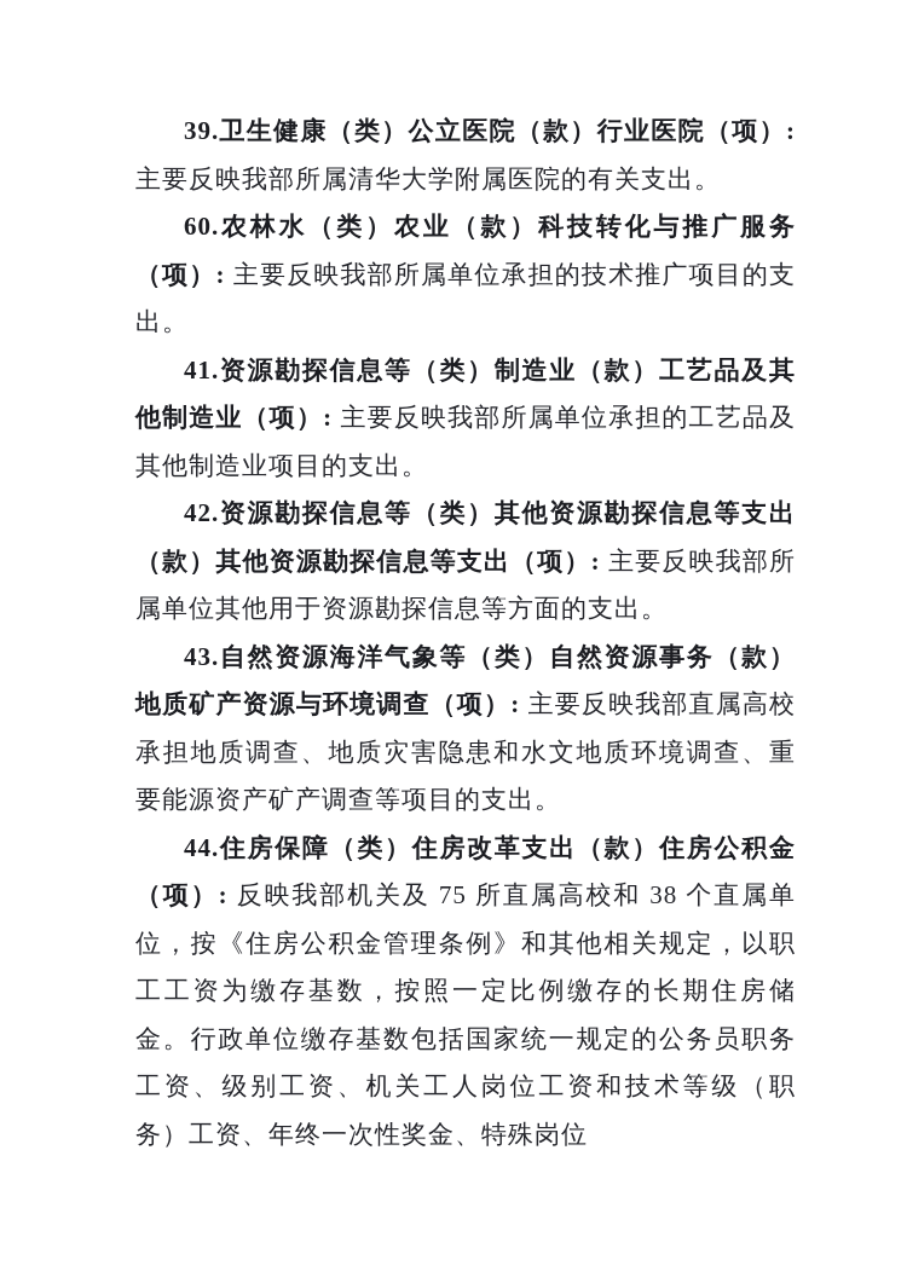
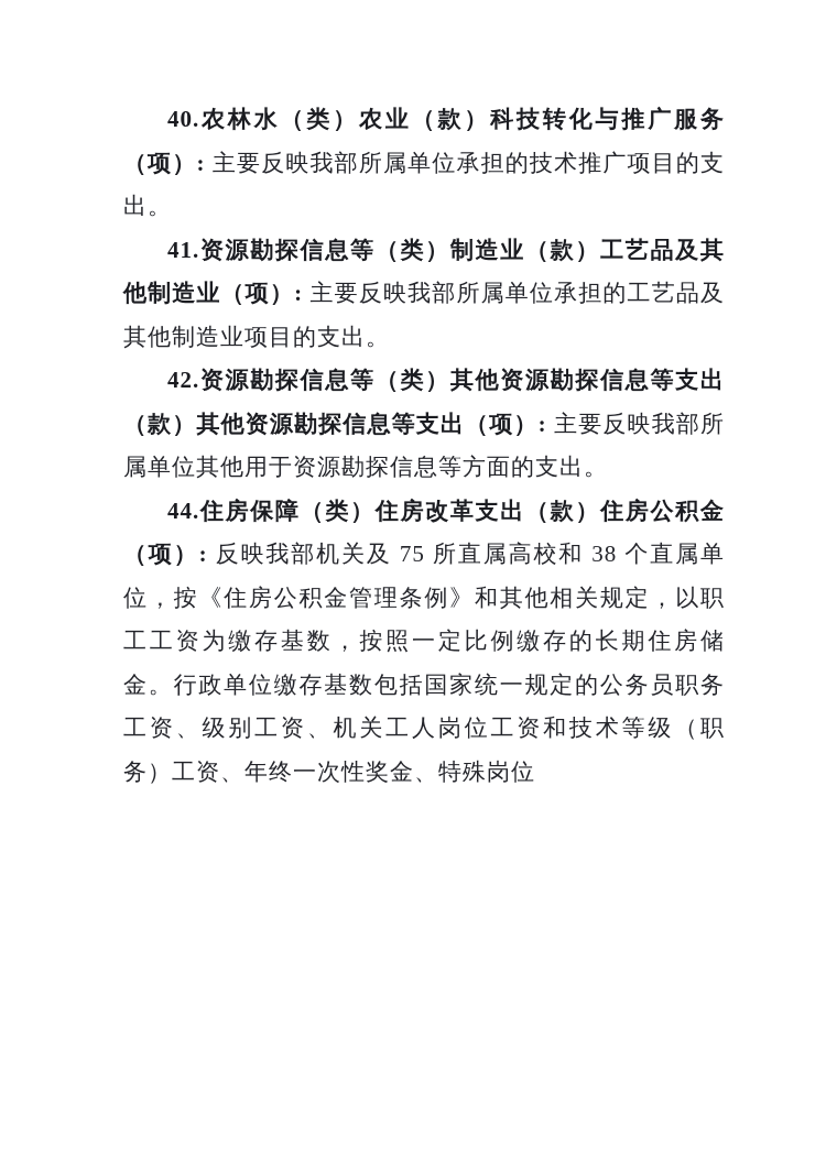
- 39.卫生健康（类）公立医院（款）行业医院（项）: 主要反映我部所属清华大学附属医院的有关支出。
- 60.农林水（类）农业（款）科技转化与推广服务（项）: 主要反映我部所属单位承担的技术推广项目的支出。
+ 40.农林水（类）农业（款）科技转化与推广服务（项）: 主要反映我部所属单位承担的技术推广项目的支出。
  41.资源勘探信息等（类）制造业（款）工艺品及其他制造业（项）: 主要反映我部所属单位承担的工艺品及其他制造业项目的支出。
  42.资源勘探信息等（类）其他资源勘探信息等支出（款）其他资源勘探信息等支出（项）: 主要反映我部所属单位其他用于资源勘探信息等方面的支出。
- 43.自然资源海洋气象等（类）自然资源事务（款）地质矿产资源与环境调查（项）: 主要反映我部直属高校承担地质调查、地质灾害隐患和水文地质环境调查、重要能源资产矿产调查等项目的支出。
  44.住房保障（类）住房改革支出（款）住房公积金（项）: 反映我部机关及 75 所直属高校和 38 个直属单位，按《住房公积金管理条例》和其他相关规定，以职工工资为缴存基数，按照一定比例缴存的长期住房储金。行政单位缴存基数包括国家统一规定的公务员职务工资、级别工资、机关工人岗位工资和技术等级（职务）工资、年终一次性奖金、特殊岗位
